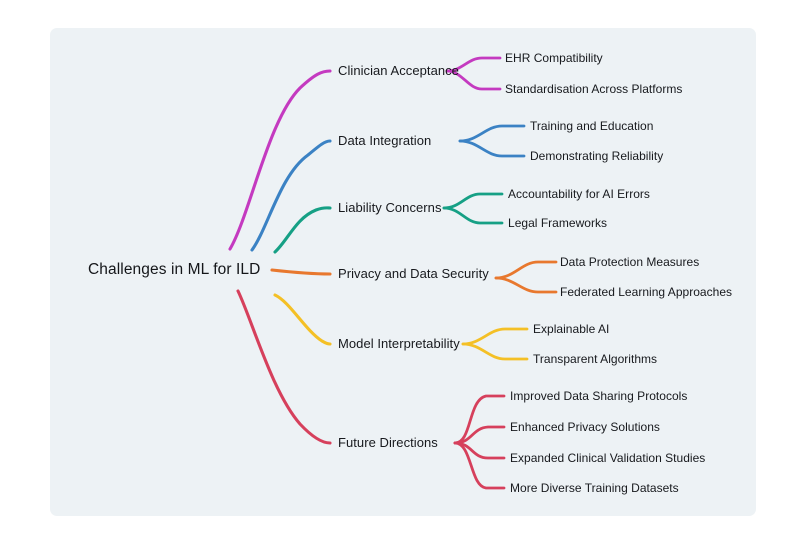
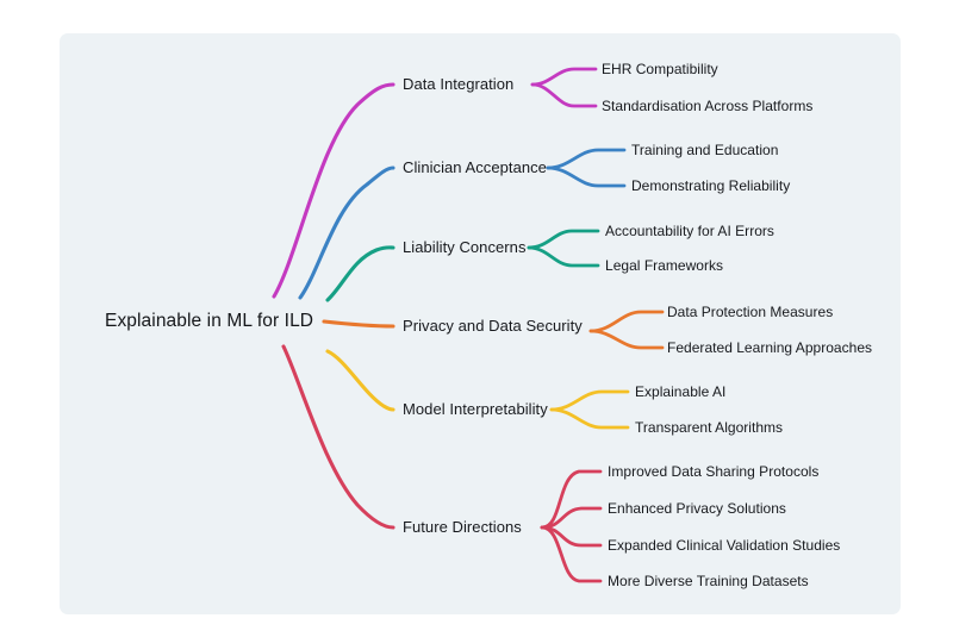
- Challenges in ML for ILD
+ Explainable in ML for ILD
- Clinician Acceptance
+ Data Integration
  EHR Compatibility
  Standardisation Across Platforms
- Data Integration
+ Clinician Acceptance
  Training and Education
  Demonstrating Reliability
  Liability Concerns
  Accountability for AI Errors
  Legal Frameworks
  Privacy and Data Security
  Data Protection Measures
  Federated Learning Approaches
  Model Interpretability
  Explainable AI
  Transparent Algorithms
  Future Directions
  Improved Data Sharing Protocols
  Enhanced Privacy Solutions
  Expanded Clinical Validation Studies
  More Diverse Training Datasets
